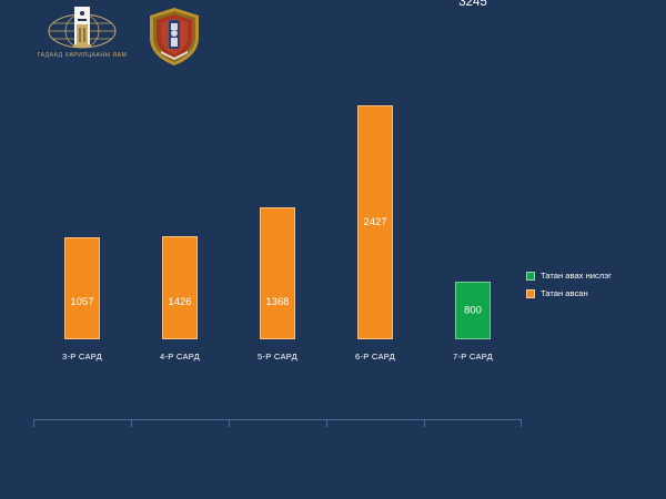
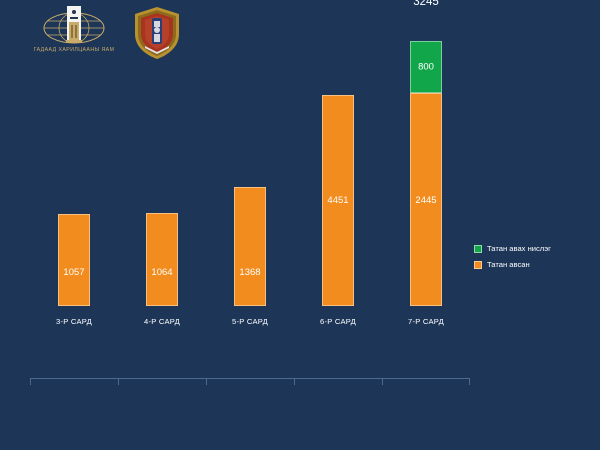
  1057
  3-Р САРД
- 1426
+ 1064
  4-Р САРД
  1368
  5-Р САРД
- 2427
+ 4451
  6-Р САРД
  3245
  800
+ 2445
  7-Р САРД
  Татан авах нислэг
  Татан авсан
